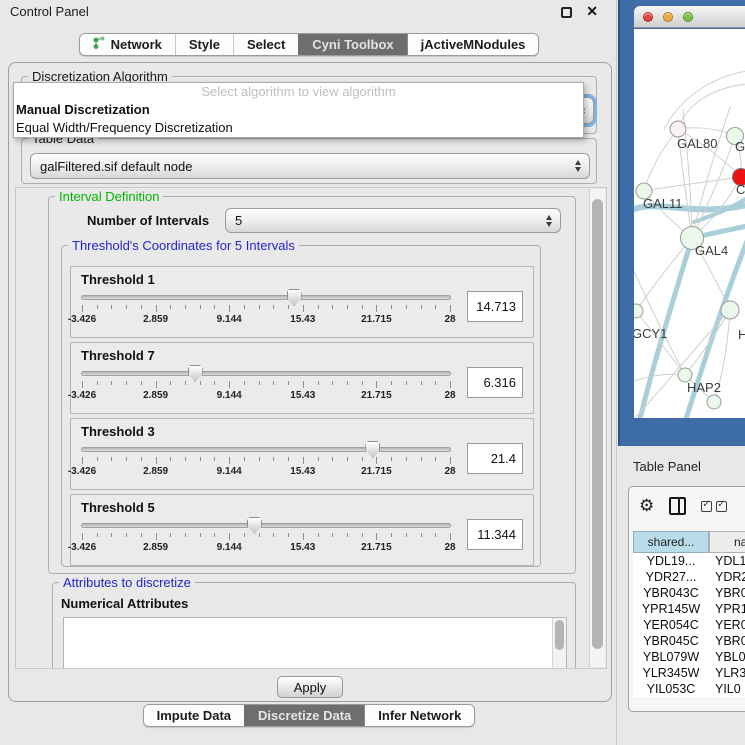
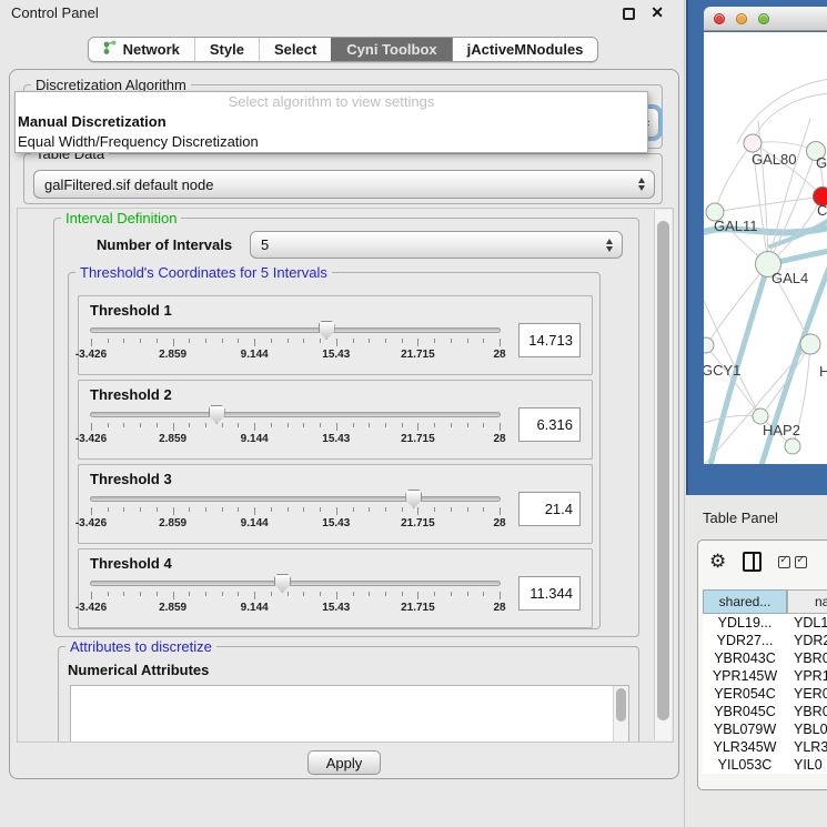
  Control Panel
  ✕
  Network
  Style
  Select
  Cyni Toolbox
  jActiveMNodules
  Discretization Algorithm
  Table Data
  galFiltered.sif default node
  Interval Definition
  Number of Intervals
  5
  Threshold's Coordinates for 5 Intervals
  Threshold 1
  -3.426
  2.859
  9.144
  15.43
  21.715
  28
  14.713
- Threshold 7
+ Threshold 2
  -3.426
  2.859
  9.144
  15.43
  21.715
  28
  6.316
  Threshold 3
  -3.426
  2.859
  9.144
  15.43
  21.715
  28
  21.4
- Threshold 5
+ Threshold 4
  -3.426
  2.859
  9.144
  15.43
  21.715
  28
  11.344
  Attributes to discretize
  Numerical Attributes
  Apply
- Select algorithm to view algorithm
+ Select algorithm to view settings
  Manual Discretization
  Equal Width/Frequency Discretization
- Impute Data
- Discretize Data
- Infer Network
  GAL80
  C
  GAL11
  GAL4
  GCY1
  H
  HAP2
  Table Panel
  ⚙
  shared...
  na
  YDL19...
  YDL1
  YDR27...
  YDR
  YBR043C
  YBR0
  YPR145W
  YPR1
  YER054C
  YER0
  YBR045C
  YBR0
  YBL079W
  YBL0
  YLR345W
  YLR3
  YIL053C
  YIL0
